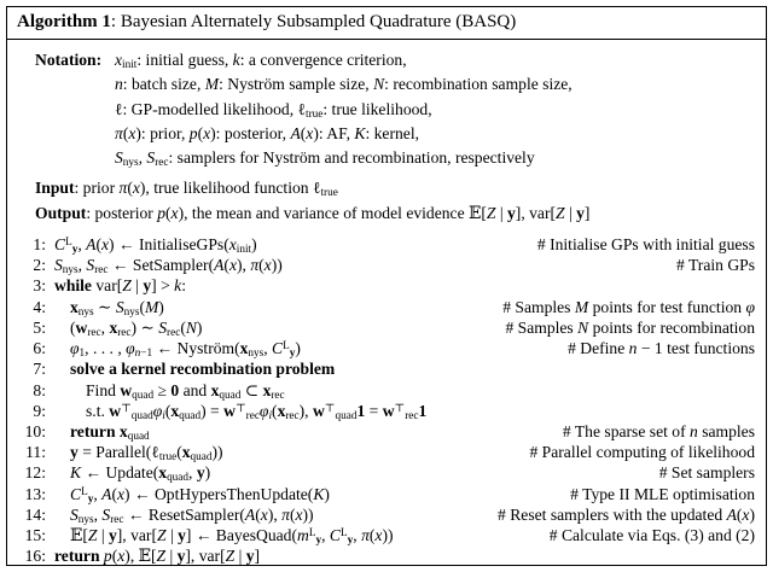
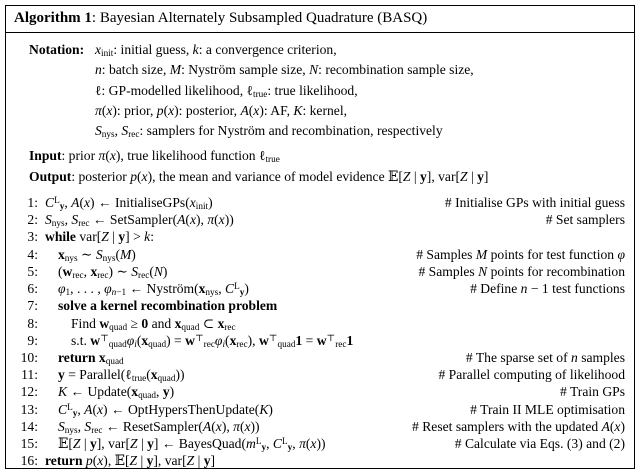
  Algorithm 1: Bayesian Alternately Subsampled Quadrature (BASQ)
  Notation:
  xinit: initial guess, k: a convergence criterion,
  n: batch size, M: Nyström sample size, N: recombination sample size,
  ℓ: GP-modelled likelihood, ℓtrue: true likelihood,
  π(x): prior, p(x): posterior, A(x): AF, K: kernel,
  Snys, Srec: samplers for Nyström and recombination, respectively
  Input: prior π(x), true likelihood function ℓtrue
  Output: posterior p(x), the mean and variance of model evidence 𝔼[Z | y], var[Z | y]
  1:
  CLy, A(x) ← InitialiseGPs(xinit)
  # Initialise GPs with initial guess
  2:
  Snys, Srec ← SetSampler(A(x), π(x))
- # Train GPs
+ # Set samplers
  3:
  while var[Z | y] > k:
  4:
  xnys ∼ Snys(M)
  # Samples M points for test function φ
  5:
  (wrec, xrec) ∼ Srec(N)
  # Samples N points for recombination
  6:
  φ1, . . . , φn−1 ← Nyström(xnys, CLy)
  # Define n − 1 test functions
  7:
  solve a kernel recombination problem
  8:
  Find wquad ≥ 0 and xquad ⊂ xrec
  9:
  s.t. w⊤quadφi(xquad) = w⊤recφi(xrec), w⊤quad1 = w⊤rec1
  10:
  return xquad
  # The sparse set of n samples
  11:
  y = Parallel(ℓtrue(xquad))
  # Parallel computing of likelihood
  12:
  K ← Update(xquad, y)
- # Set samplers
+ # Train GPs
  13:
  CLy, A(x) ← OptHypersThenUpdate(K)
- # Type II MLE optimisation
+ # Train II MLE optimisation
  14:
  Snys, Srec ← ResetSampler(A(x), π(x))
  # Reset samplers with the updated A(x)
  15:
  𝔼[Z | y], var[Z | y] ← BayesQuad(mLy, CLy, π(x))
  # Calculate via Eqs. (3) and (2)
  16:
  return p(x), 𝔼[Z | y], var[Z | y]
